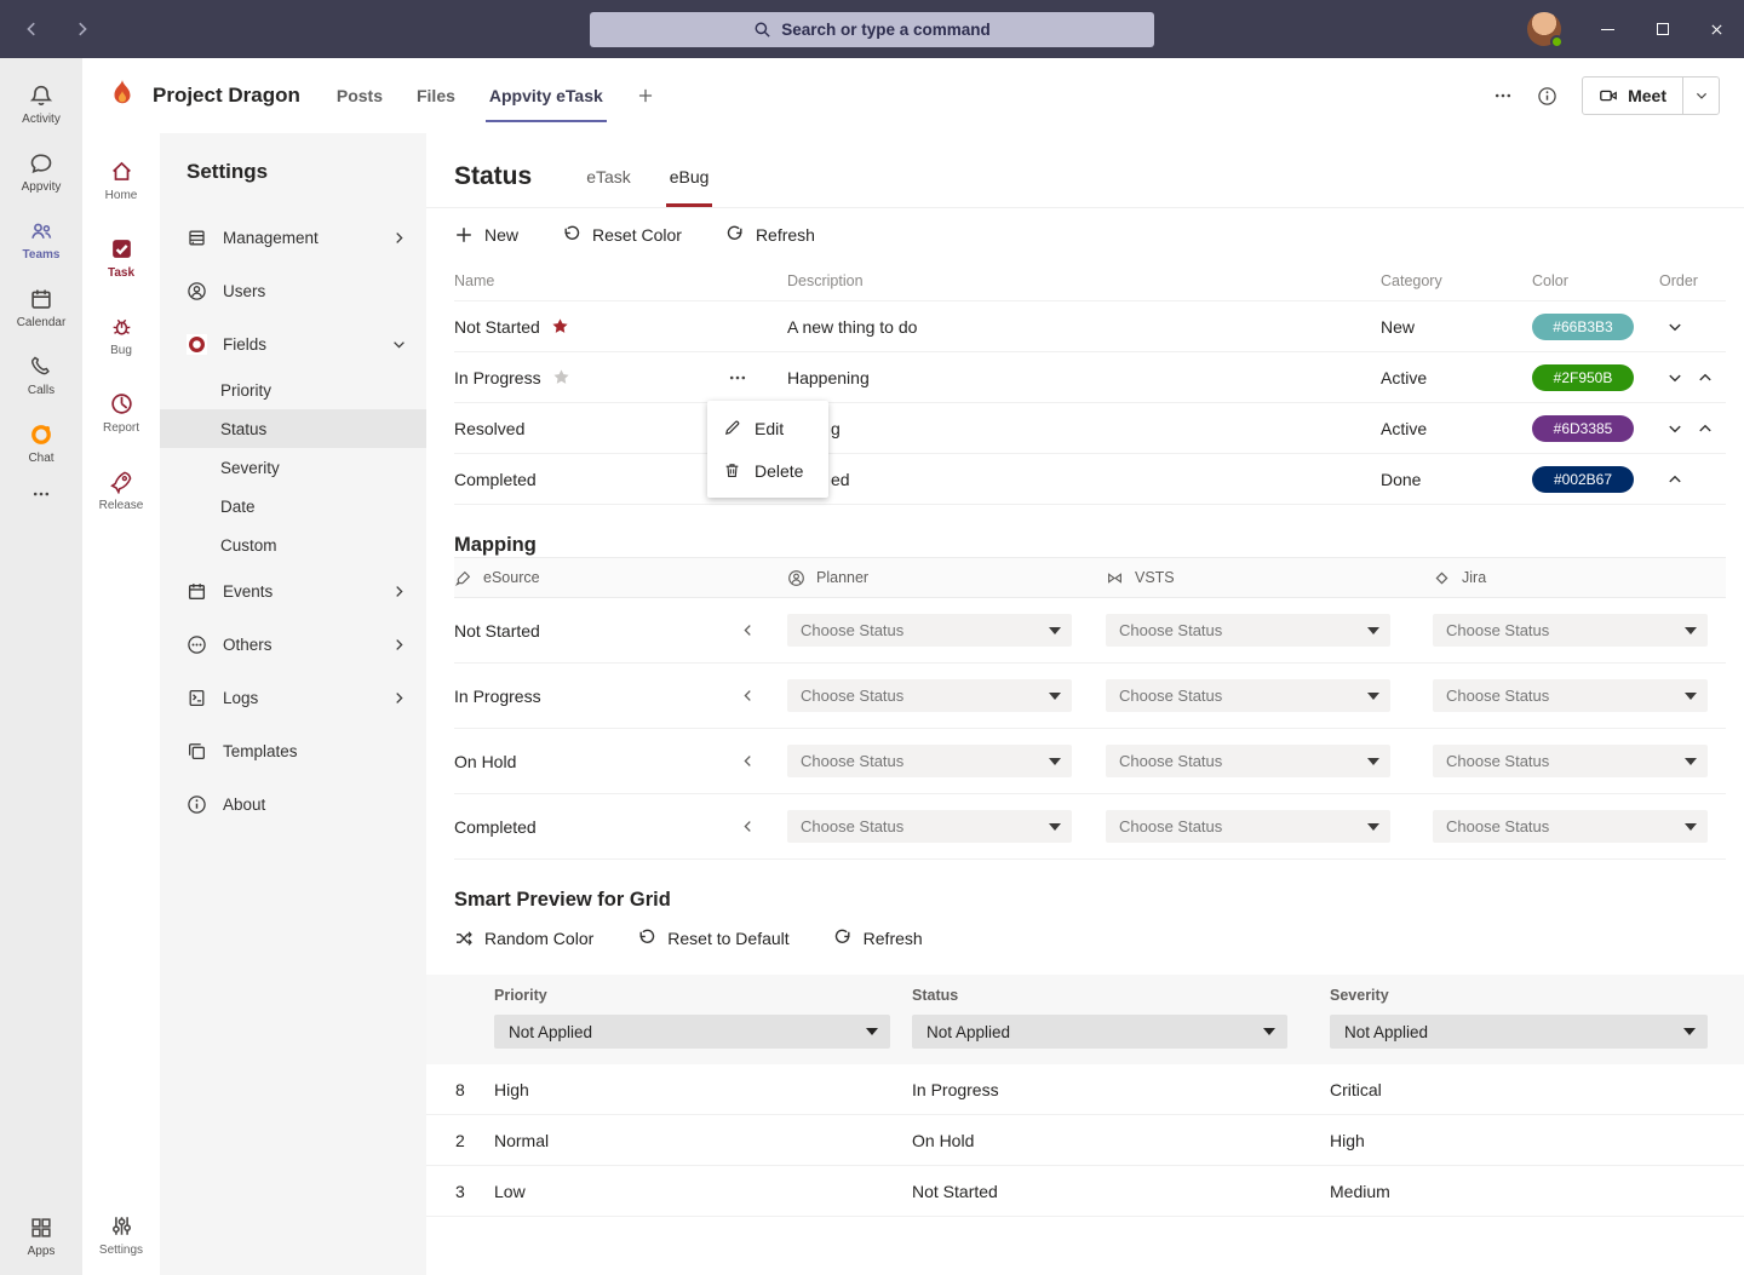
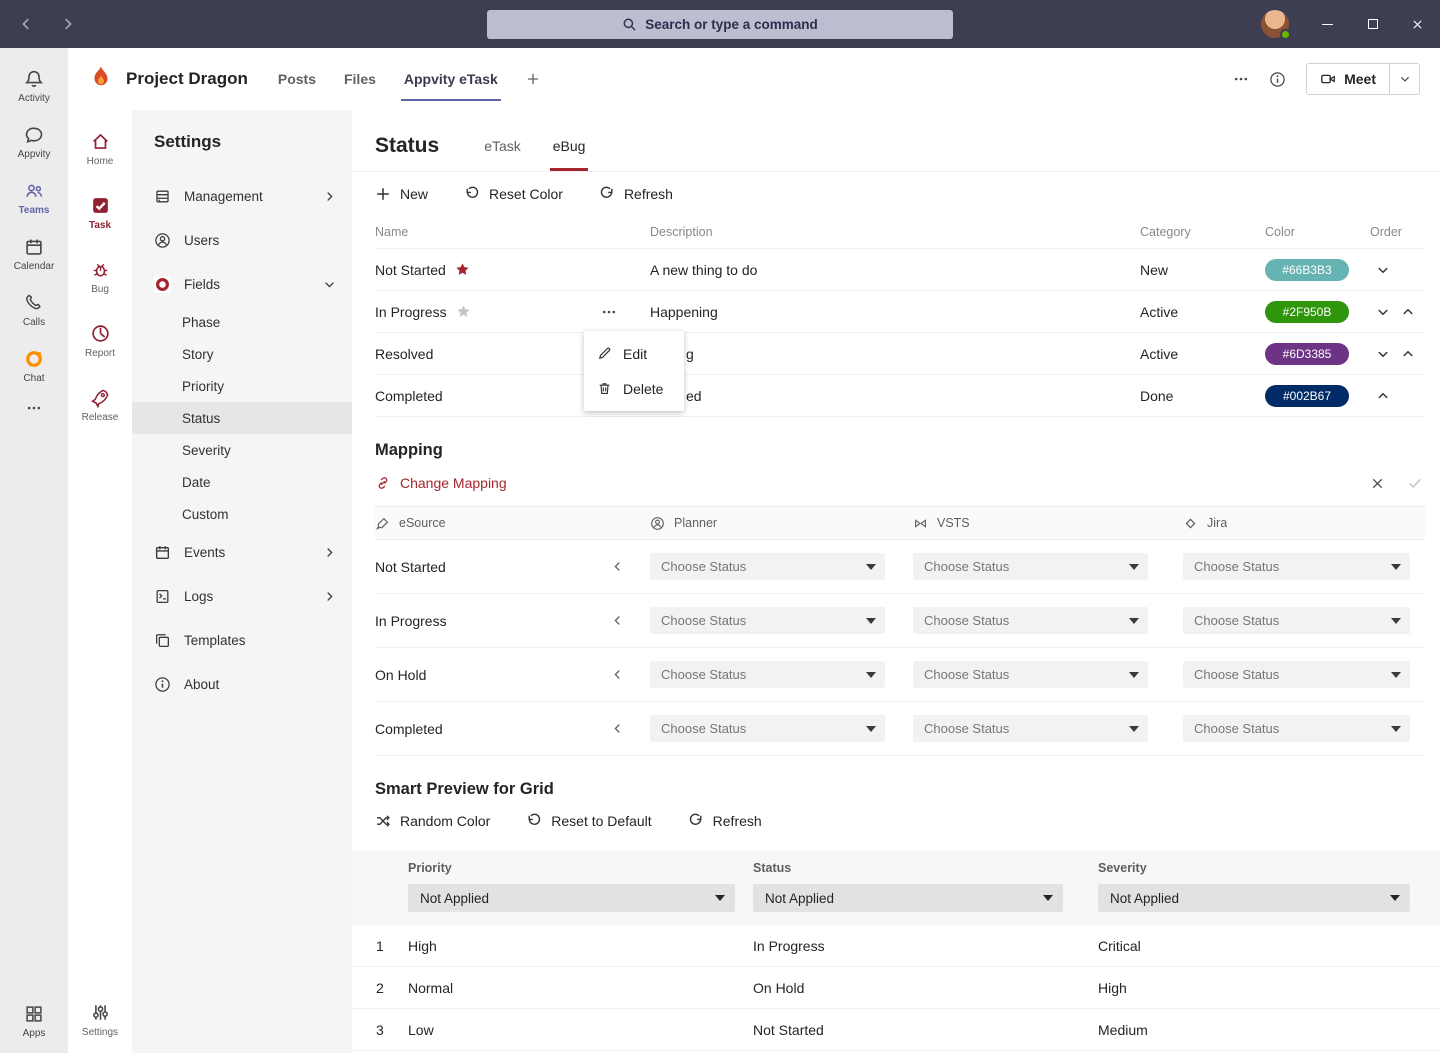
  Search or type a command
  Activity
  Appvity
  Teams
  Calendar
  Calls
  Chat
  Apps
  Project Dragon
  Posts
  Files
  Appvity eTask
  Meet
  Home
  Task
  Bug
  Report
  Release
  Settings
  Settings
  Management
  Users
  Fields
+ Phase
+ Story
  Priority
  Status
  Severity
  Date
  Custom
  Events
- Others
  Logs
  Templates
  About
  Status
  eTask
  eBug
  New
  Reset Color
  Refresh
  Name
  Description
  Category
  Color
  Order
  Not Started
  A new thing to do
  New
  #66B3B3
  In Progress
  Happening
  Active
  #2F950B
  Resolved
  g
  Active
  #6D3385
  Completed
  ed
  Done
  #002B67
  Edit
  Delete
  Mapping
+ Change Mapping
  eSource
  Planner
  VSTS
  Jira
  Not Started
  Choose Status
  Choose Status
  Choose Status
  In Progress
  Choose Status
  Choose Status
  Choose Status
  On Hold
  Choose Status
  Choose Status
  Choose Status
  Completed
  Choose Status
  Choose Status
  Choose Status
  Smart Preview for Grid
  Random Color
  Reset to Default
  Refresh
  Priority
  Status
  Severity
  Not Applied
  Not Applied
  Not Applied
- 8
+ 1
  High
  In Progress
  Critical
  2
  Normal
  On Hold
  High
  3
  Low
  Not Started
  Medium
